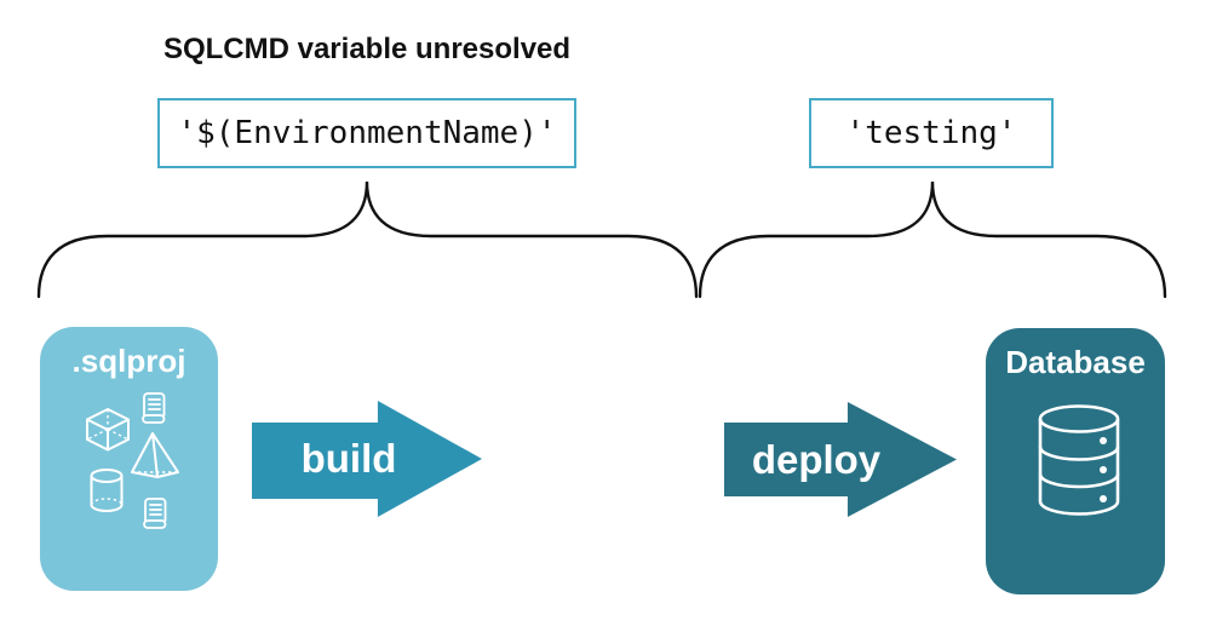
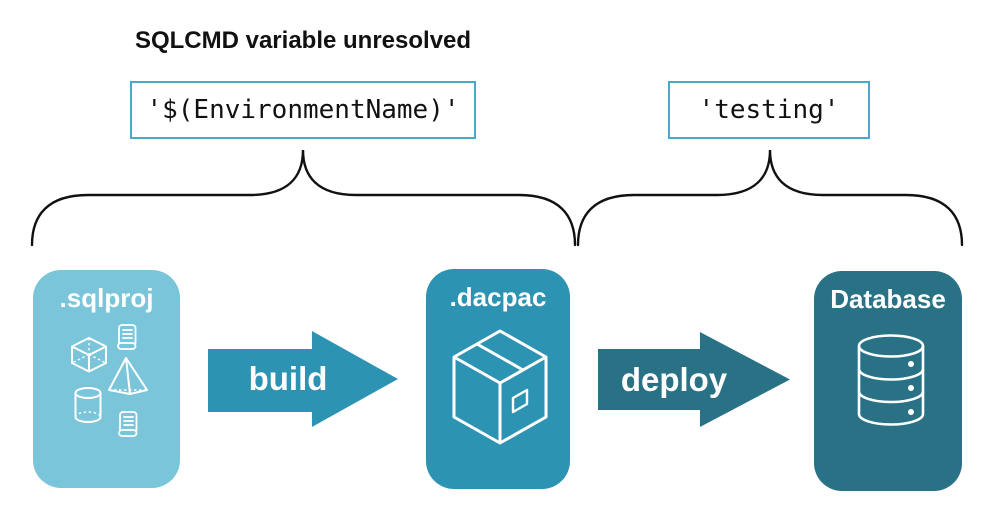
  SQLCMD variable unresolved
  '$(EnvironmentName)'
  'testing'
  .sqlproj
  build
+ .dacpac
  deploy
  Database
